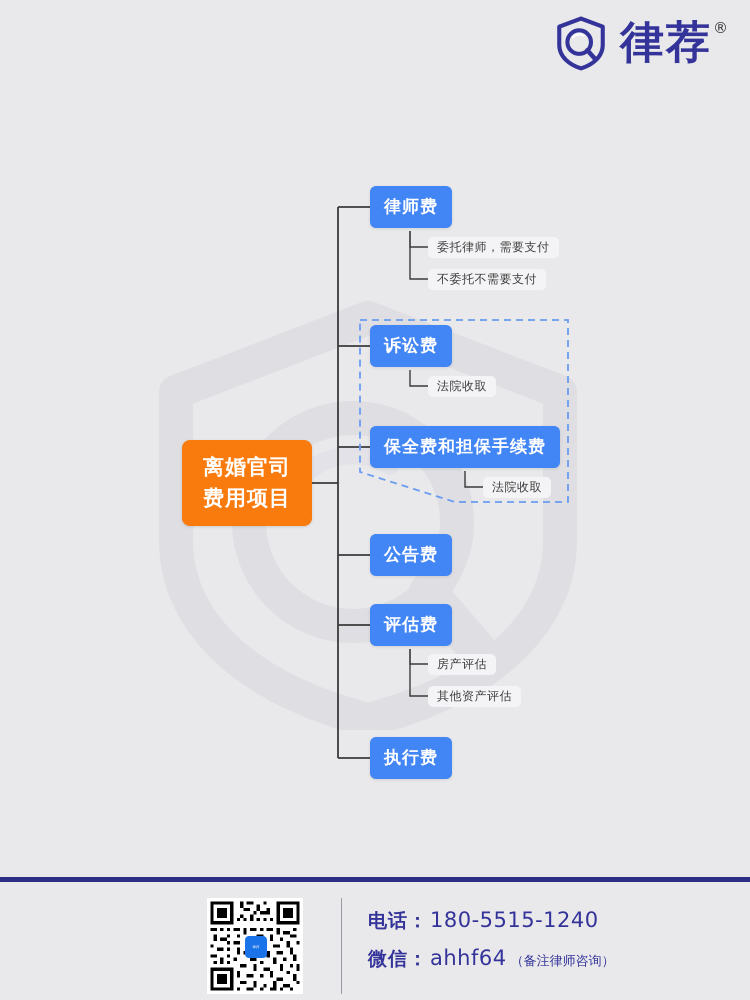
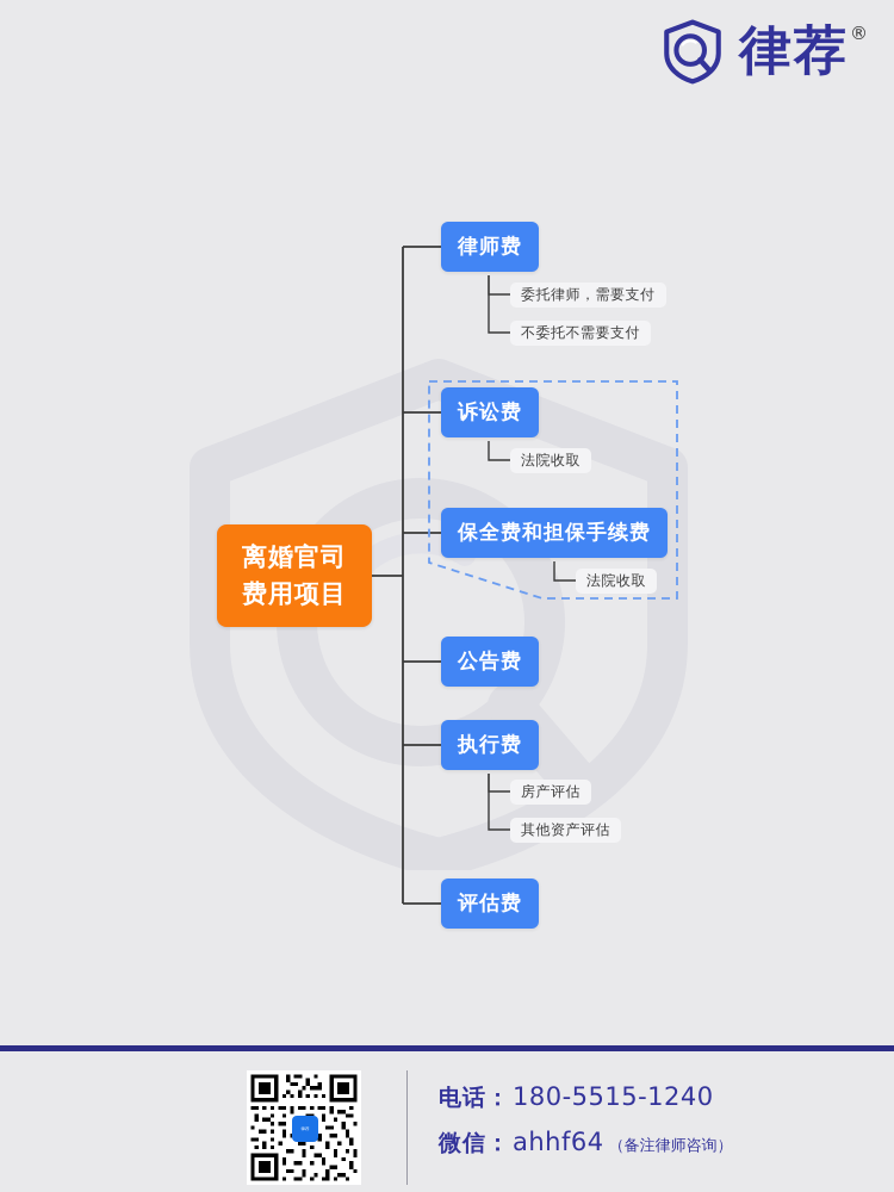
  律荐
  ®
  离婚官司
  费用项目
  律师费
  委托律师，需要支付
  不委托不需要支付
  诉讼费
  法院收取
  保全费和担保手续费
  法院收取
  公告费
- 评估费
+ 执行费
  房产评估
  其他资产评估
- 执行费
+ 评估费
  电话：
  180-5515-1240
  微信：
  ahhf64
  （备注律师咨询）
